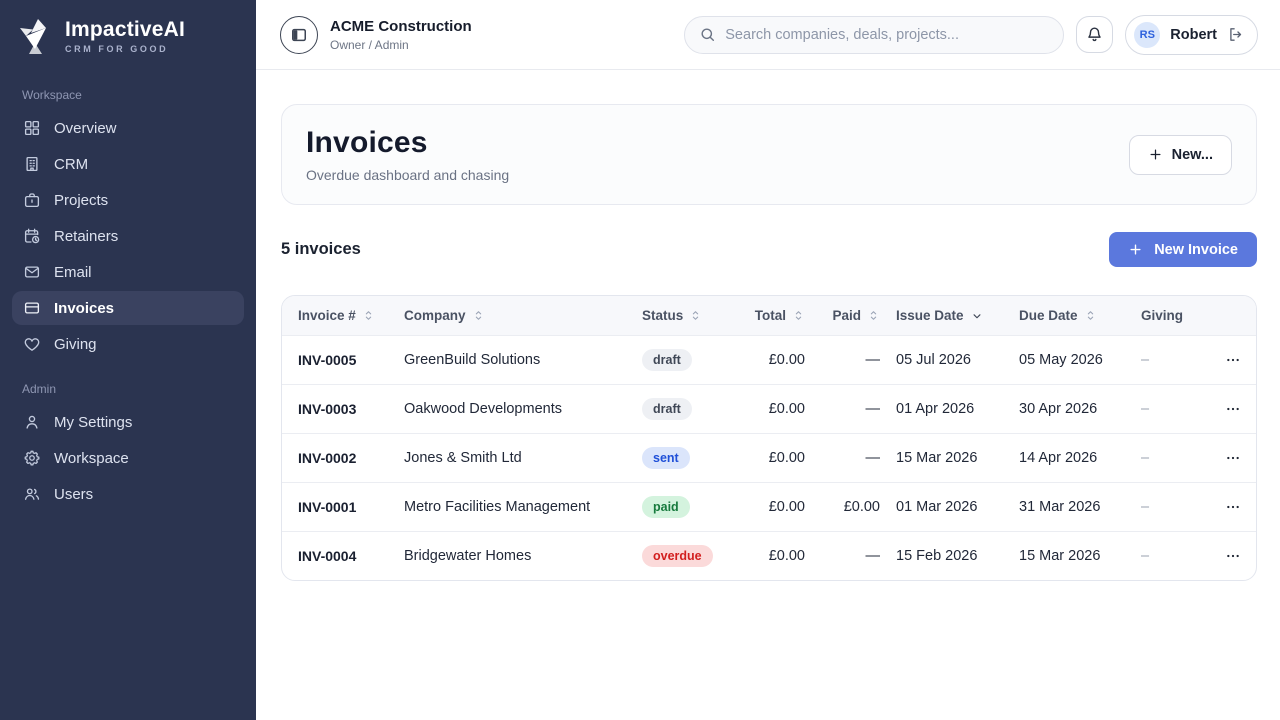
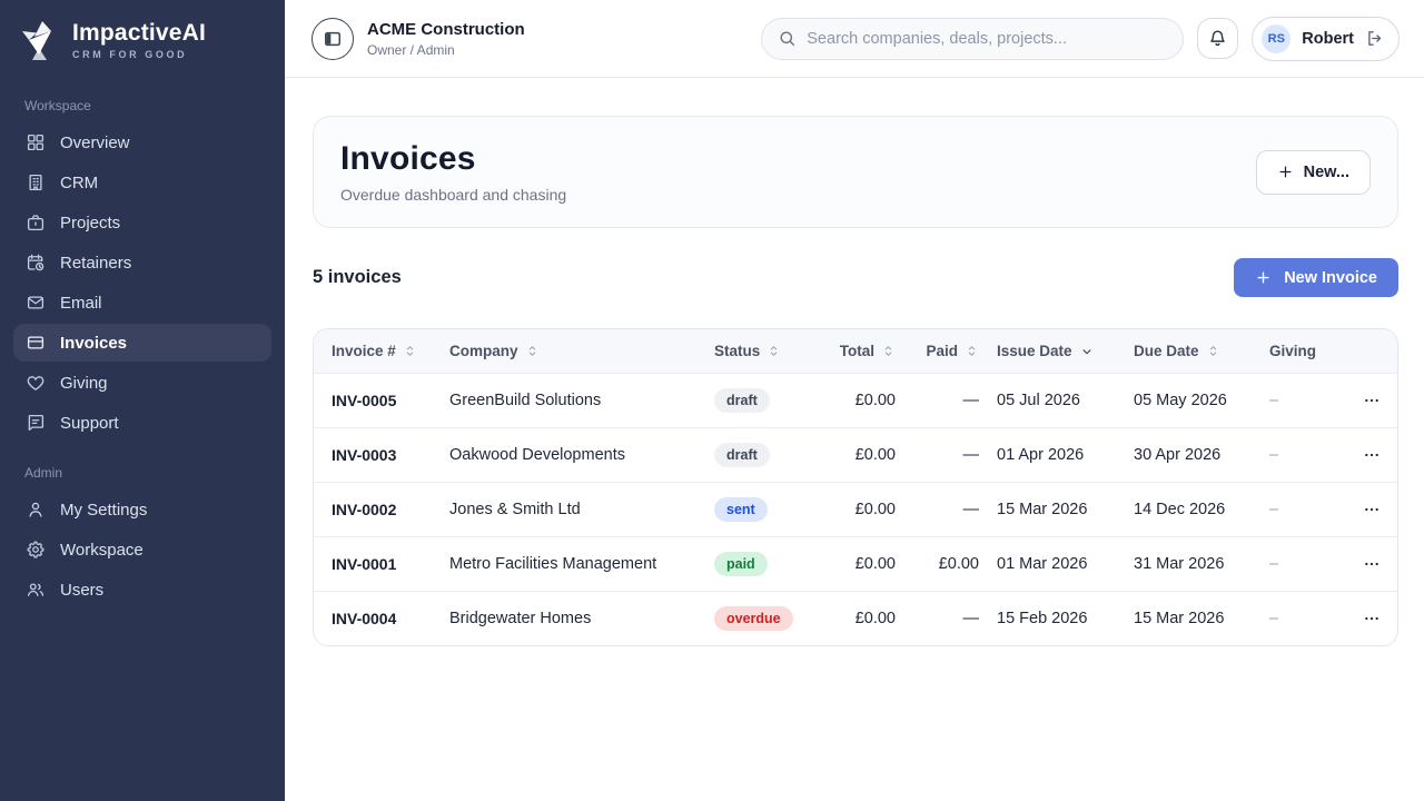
  ImpactiveAI
  CRM FOR GOOD
  Workspace
  Overview
  CRM
  Projects
  Retainers
  Email
  Invoices
  Giving
+ Support
  Admin
  My Settings
  Workspace
  Users
  ACME Construction
  Owner / Admin
  Search companies, deals, projects...
  RS
  Robert
  Invoices
  Overdue dashboard and chasing
  New...
  5 invoices
  New Invoice
  Invoice #
  Company
  Status
  Total
  Paid
  Issue Date
  Due Date
  Giving
  INV-0005
  GreenBuild Solutions
  draft
  £0.00
  —
  05 Jul 2026
  05 May 2026
  –
  INV-0003
  Oakwood Developments
  draft
  £0.00
  —
  01 Apr 2026
  30 Apr 2026
  –
  INV-0002
  Jones & Smith Ltd
  sent
  £0.00
  —
  15 Mar 2026
- 14 Apr 2026
+ 14 Dec 2026
  –
  INV-0001
  Metro Facilities Management
  paid
  £0.00
  £0.00
  01 Mar 2026
  31 Mar 2026
  –
  INV-0004
  Bridgewater Homes
  overdue
  £0.00
  —
  15 Feb 2026
  15 Mar 2026
  –
